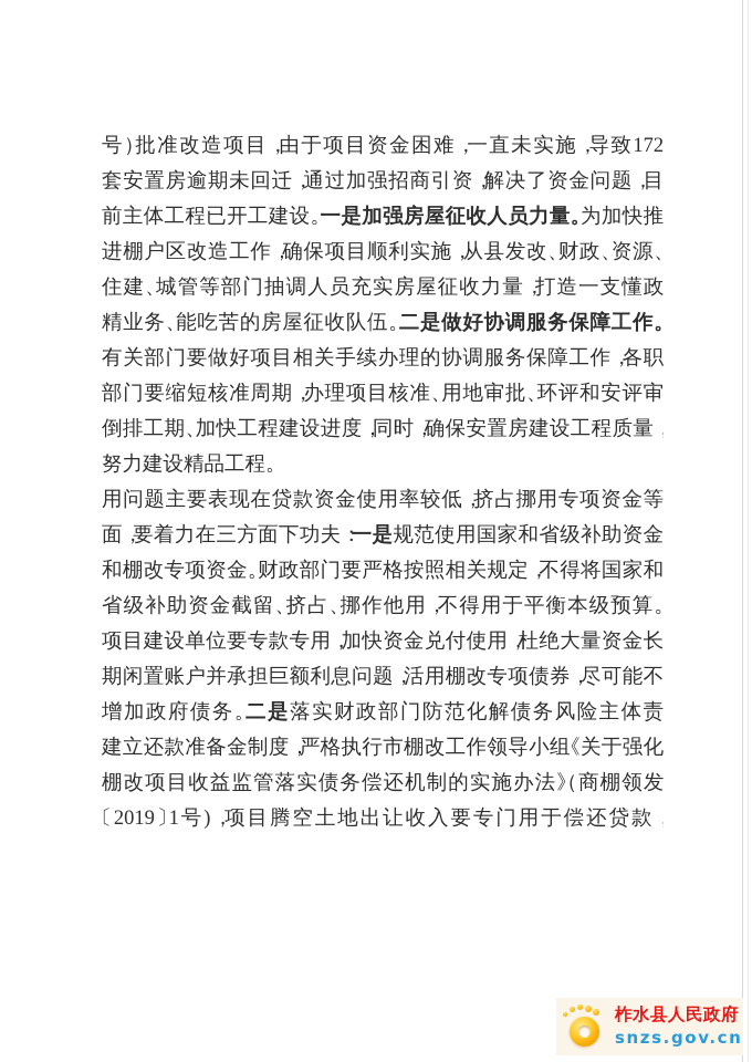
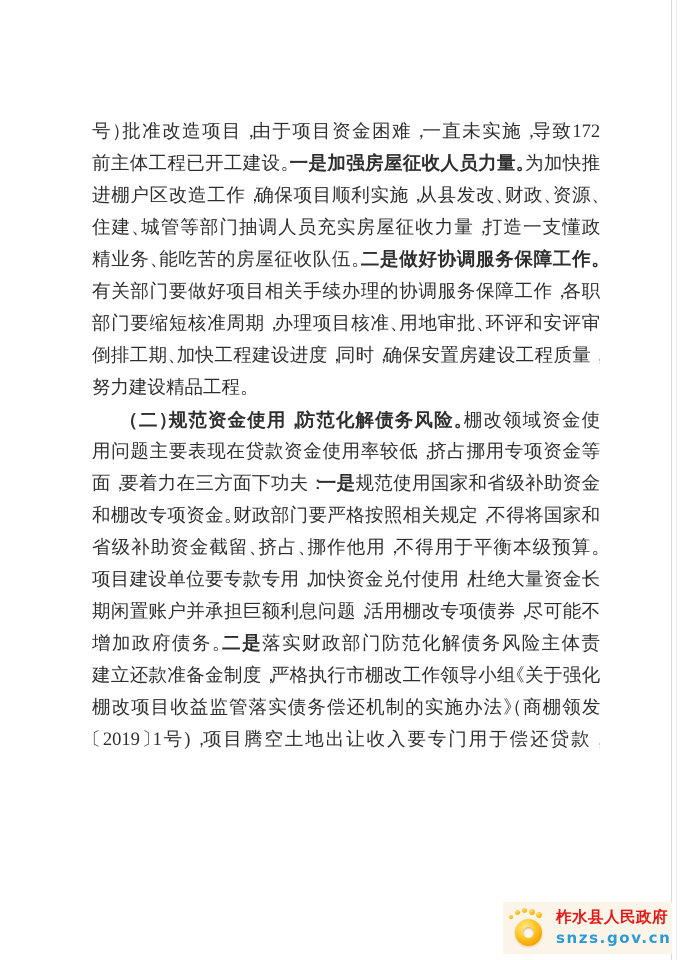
  号）批准改造项目，由于项目资金困难，一直未实施，导致172
- 套安置房逾期未回迁，通过加强招商引资，解决了资金问题，目
  前主体工程已开工建设。一是加强房屋征收人员力量。为加快推
  进棚户区改造工作，确保项目顺利实施，从县发改、财政、资源
  住建、城管等部门抽调人员充实房屋征收力量，打造一支懂政
  精业务、能吃苦的房屋征收队伍。二是做好协调服务保障工作
  有关部门要做好项目相关手续办理的协调服务保障工作，各职
  部门要缩短核准周期，办理项目核准、用地审批、环评和安评审
  倒排工期、加快工程建设进度，同时，确保安置房建设工程质量
  努力建设精品工程。
+ （二）规范资金使用，防范化解债务风险。棚改领域资金使
  用问题主要表现在贷款资金使用率较低，挤占挪用专项资金等
  面，要着力在三方面下功夫：一是规范使用国家和省级补助资金
  和棚改专项资金。财政部门要严格按照相关规定，不得将国家和
  省级补助资金截留、挤占、挪作他用，不得用于平衡本级预算
  项目建设单位要专款专用，加快资金兑付使用，杜绝大量资金长
  期闲置账户并承担巨额利息问题，活用棚改专项债券，尽可能不
  增加政府债务。二是落实财政部门防范化解债务风险主体责
  建立还款准备金制度，严格执行市棚改工作领导小组《关于强化
  棚改项目收益监管落实债务偿还机制的实施办法》（商棚领发
  〔2019〕1号)，项目腾空土地出让收入要专门用于偿还贷款
  柞水县人民政府
  snzs.gov.cn
